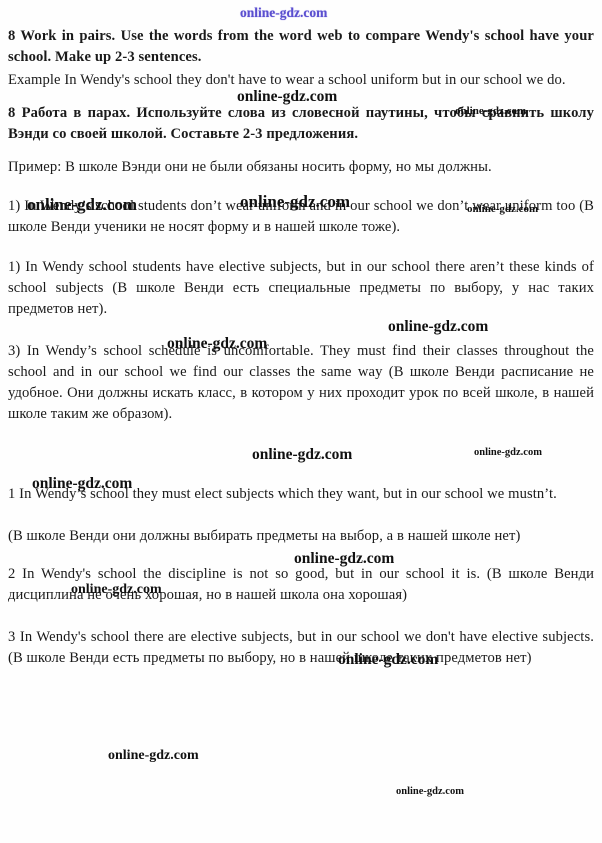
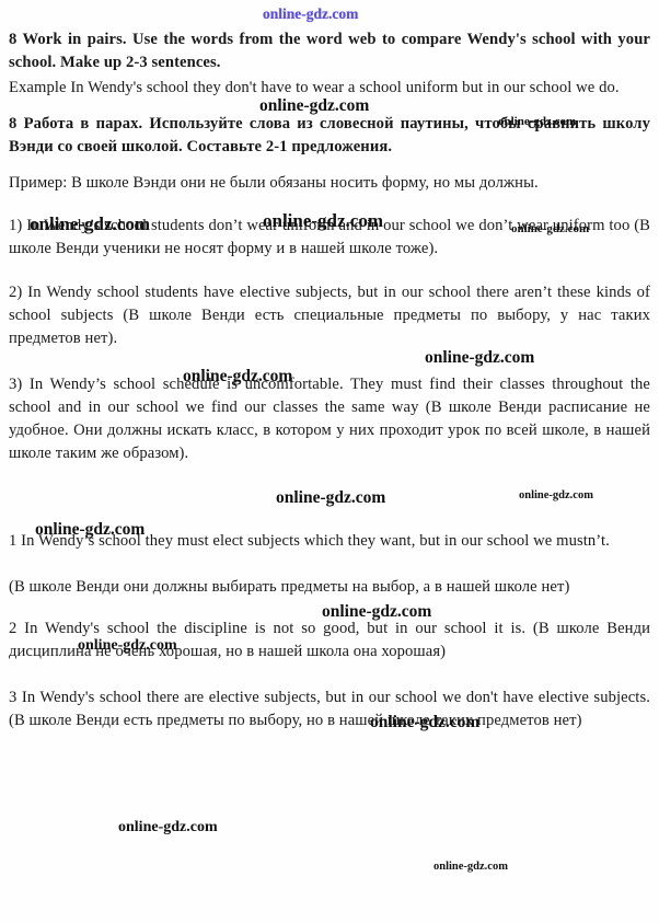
- 8 Work in pairs. Use the words from the word web to compare Wendy's school have your school. Make up 2-3 sentences.
+ 8 Work in pairs. Use the words from the word web to compare Wendy's school with your school. Make up 2-3 sentences.
  Example In Wendy's school they don't have to wear a school uniform but in our school we do.
- 8 Работа в парах. Используйте слова из словесной паутины, чтобы сравнить школу Вэнди со своей школой. Составьте 2-3 предложения.
+ 8 Работа в парах. Используйте слова из словесной паутины, чтобы сравнить школу Вэнди со своей школой. Составьте 2-1 предложения.
  Пример: В школе Вэнди они не были обязаны носить форму, но мы должны.
  1) In Wendy’s school students don’t wear uniform and in our school we don’t wear uniform too (В школе Венди ученики не носят форму и в нашей школе тоже).
- 1) In Wendy school students have elective subjects, but in our school there aren’t these kinds of school subjects (В школе Венди есть специальные предметы по выбору, у нас таких предметов нет).
+ 2) In Wendy school students have elective subjects, but in our school there aren’t these kinds of school subjects (В школе Венди есть специальные предметы по выбору, у нас таких предметов нет).
  3) In Wendy’s school schedule is uncomfortable. They must find their classes throughout the school and in our school we find our classes the same way (В школе Венди расписание не удобное. Они должны искать класс, в котором у них проходит урок по всей школе, в нашей школе таким же образом).
  1 In Wendy’s school they must elect subjects which they want, but in our school we mustn’t.
  (В школе Венди они должны выбирать предметы на выбор, а в нашей школе нет)
  2 In Wendy's school the discipline is not so good, but in our school it is. (В школе Венди дисциплина не очень хорошая, но в нашей школа она хорошая)
  3 In Wendy's school there are elective subjects, but in our school we don't have elective subjects. (В школе Венди есть предметы по выбору, но в нашей школе таких предметов нет)
  online-gdz.com
  online-gdz.com
  online-gdz.com
  online-gdz.com
  online-gdz.com
  online-gdz.com
  online-gdz.com
  online-gdz.com
  online-gdz.com
  online-gdz.com
  online-gdz.com
  online-gdz.com
  online-gdz.com
  online-gdz.com
  online-gdz.com
  online-gdz.com
